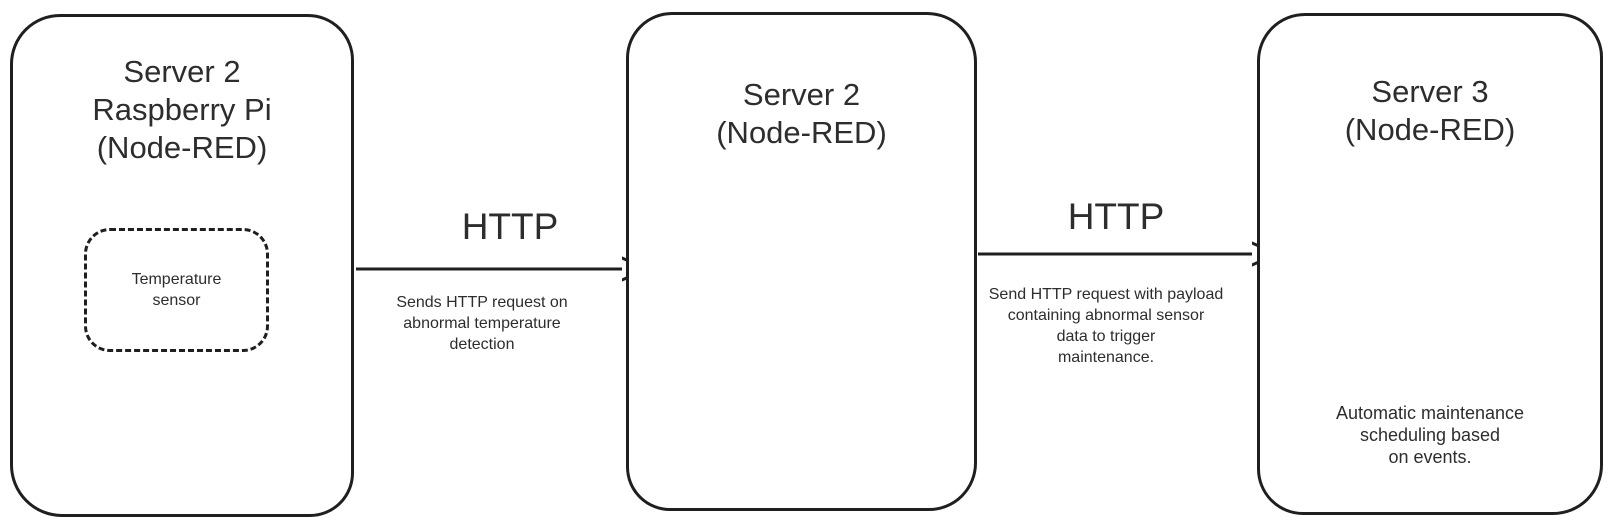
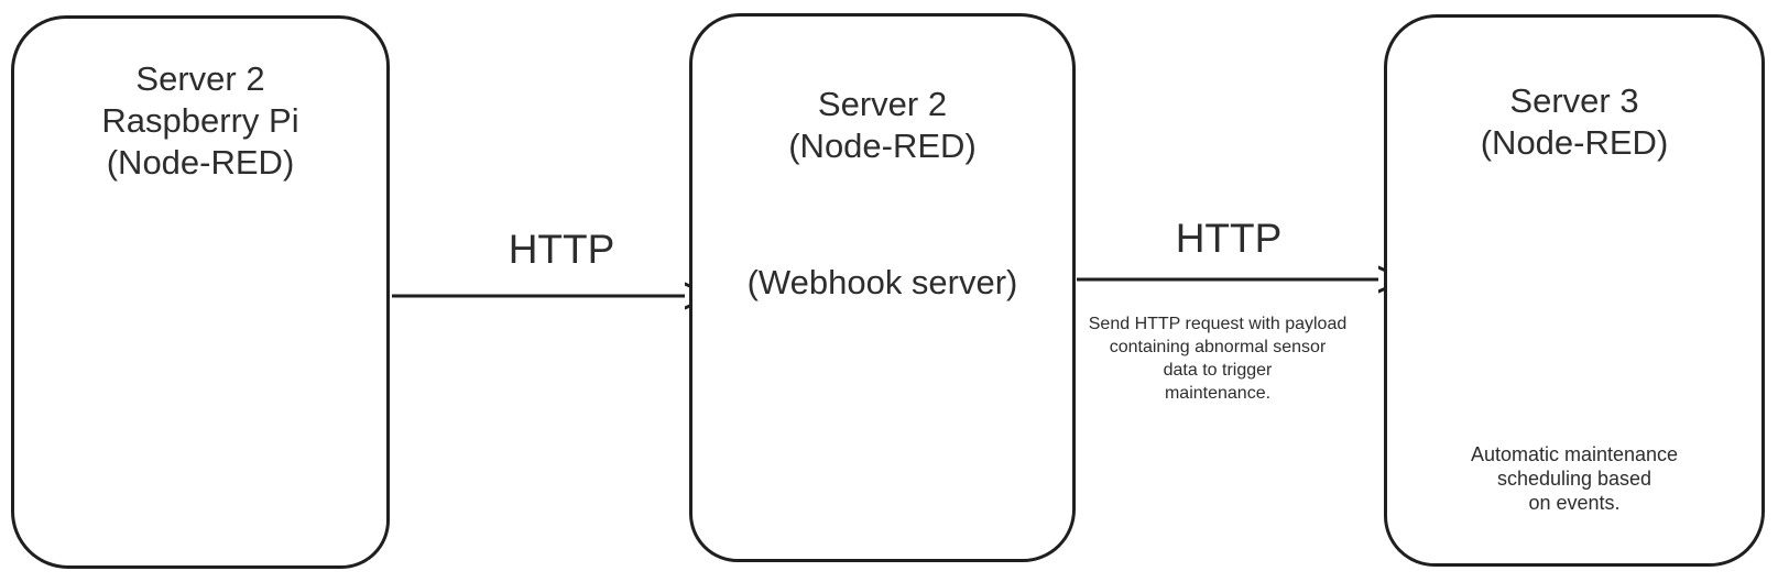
  Server 2
  Raspberry Pi
  (Node-RED)
- Temperature
- sensor
  Server 2
  (Node-RED)
+ (Webhook server)
  Server 3
  (Node-RED)
  Automatic maintenance
  scheduling based
  on events.
  HTTP
- Sends HTTP request on
- abnormal temperature
- detection
  HTTP
  Send HTTP request with payload
  containing abnormal sensor
  data to trigger
  maintenance.
